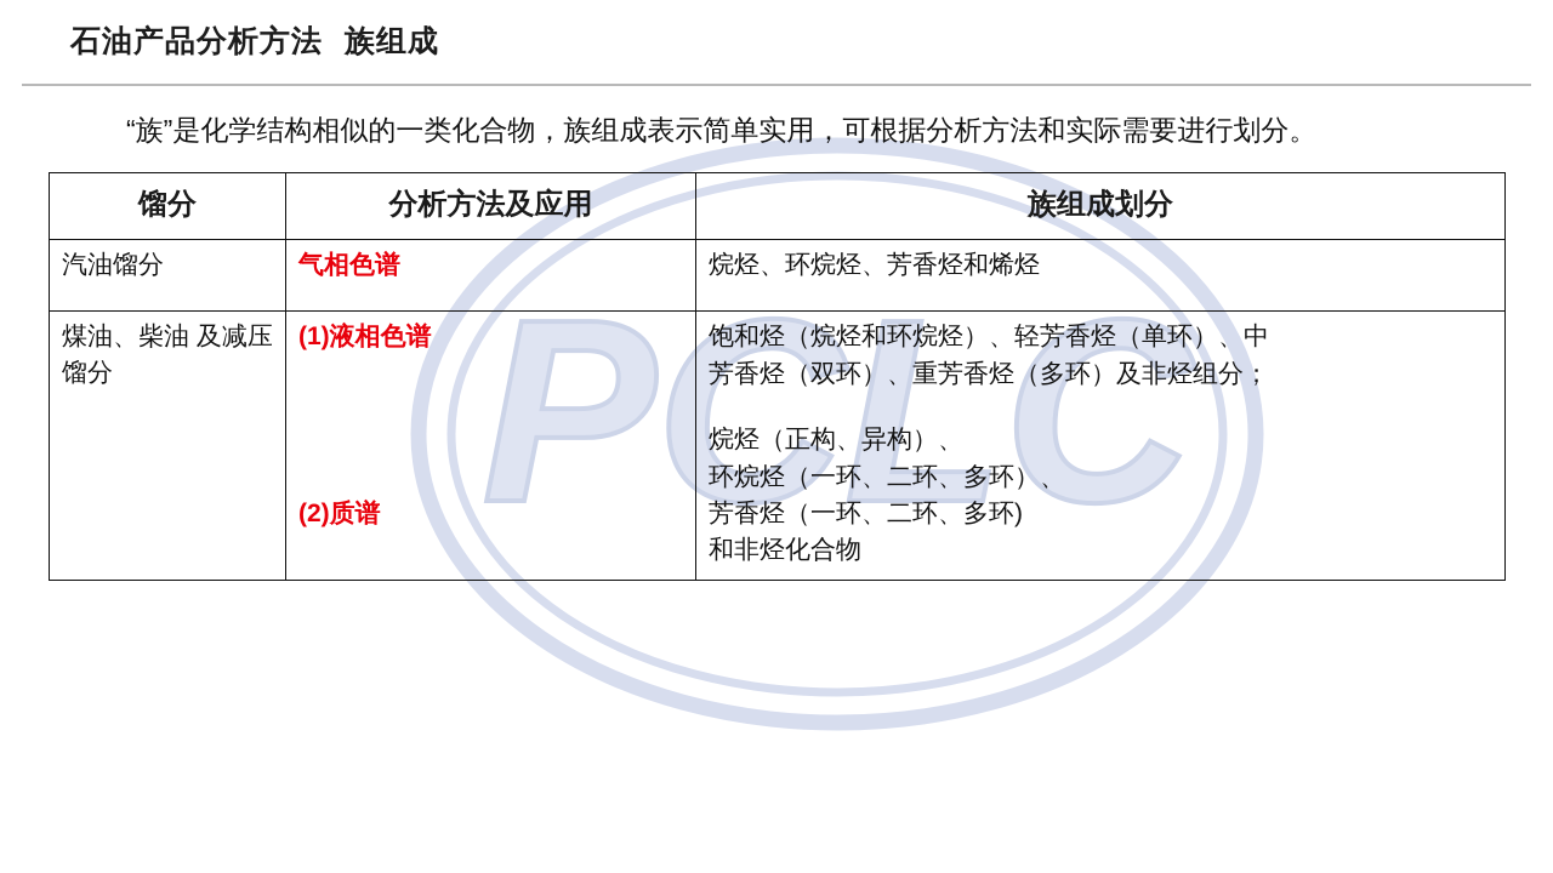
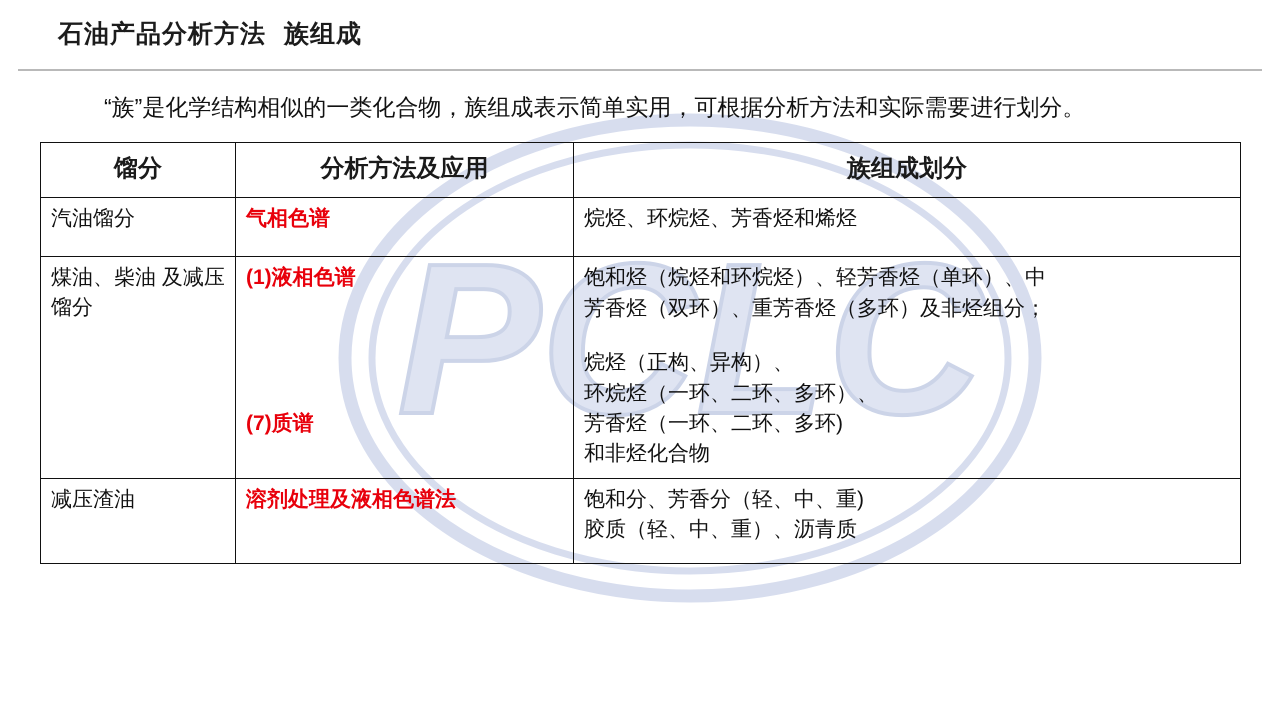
  PCLC
  石油产品分析方法 族组成
  “族”是化学结构相似的一类化合物，族组成表示简单实用，可根据分析方法和实际需要进行划分。
  馏分	分析方法及应用	族组成划分
  汽油馏分	气相色谱	烷烃、环烷烃、芳香烃和烯烃
- 煤油、柴油 及减压馏分	(1)液相色谱 (2)质谱	饱和烃（烷烃和环烷烃）、轻芳香烃（单环）、中 芳香烃（双环）、重芳香烃（多环）及非烃组分； 烷烃（正构、异构）、 环烷烃（一环、二环、多环）、 芳香烃（一环、二环、多环) 和非烃化合物
+ 煤油、柴油 及减压馏分	(1)液相色谱 (7)质谱	饱和烃（烷烃和环烷烃）、轻芳香烃（单环）、中 芳香烃（双环）、重芳香烃（多环）及非烃组分； 烷烃（正构、异构）、 环烷烃（一环、二环、多环）、 芳香烃（一环、二环、多环) 和非烃化合物
+ 减压渣油	溶剂处理及液相色谱法	饱和分、芳香分（轻、中、重) 胶质（轻、中、重）、沥青质
